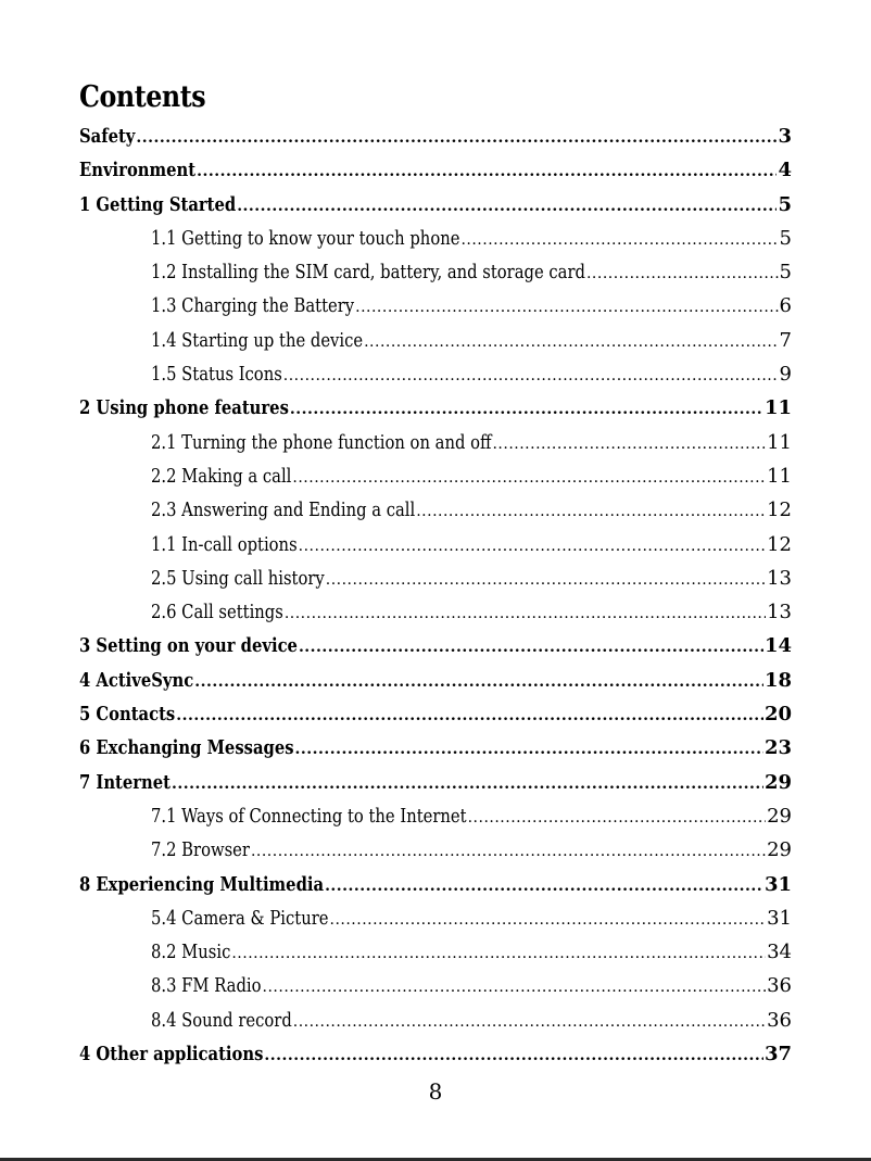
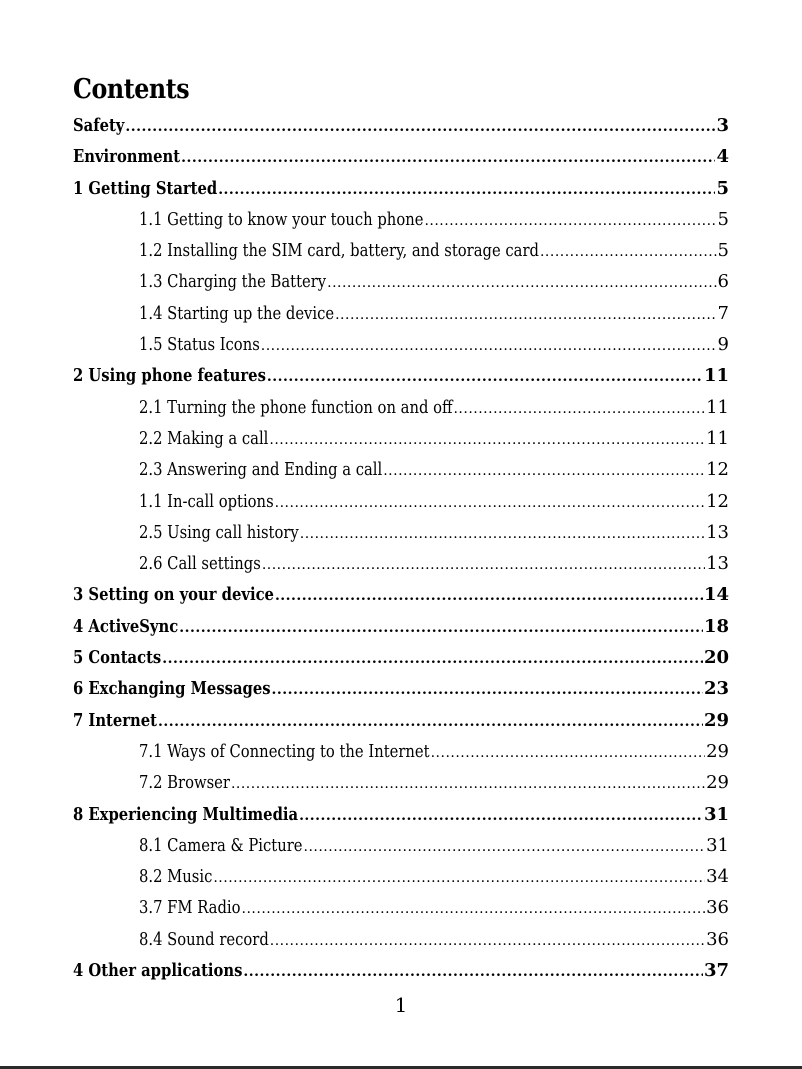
  Contents
  Safety
  3
  Environment
  4
  1 Getting Started
  5
  1.1 Getting to know your touch phone
  5
  1.2 Installing the SIM card, battery, and storage card
  5
  1.3 Charging the Battery
  6
  1.4 Starting up the device
  7
  1.5 Status Icons
  9
  2 Using phone features
  11
  2.1 Turning the phone function on and off
  11
  2.2 Making a call
  11
  2.3 Answering and Ending a call
  12
  1.1 In-call options
  12
  2.5 Using call history
  13
  2.6 Call settings
  13
  3 Setting on your device
  14
  4 ActiveSync
  18
  5 Contacts
  20
  6 Exchanging Messages
  23
  7 Internet
  29
  7.1 Ways of Connecting to the Internet
  29
  7.2 Browser
  29
  8 Experiencing Multimedia
  31
- 5.4 Camera & Picture
+ 8.1 Camera & Picture
  31
  8.2 Music
  34
- 8.3 FM Radio
+ 3.7 FM Radio
  36
  8.4 Sound record
  36
  4 Other applications
  37
- 8
+ 1
